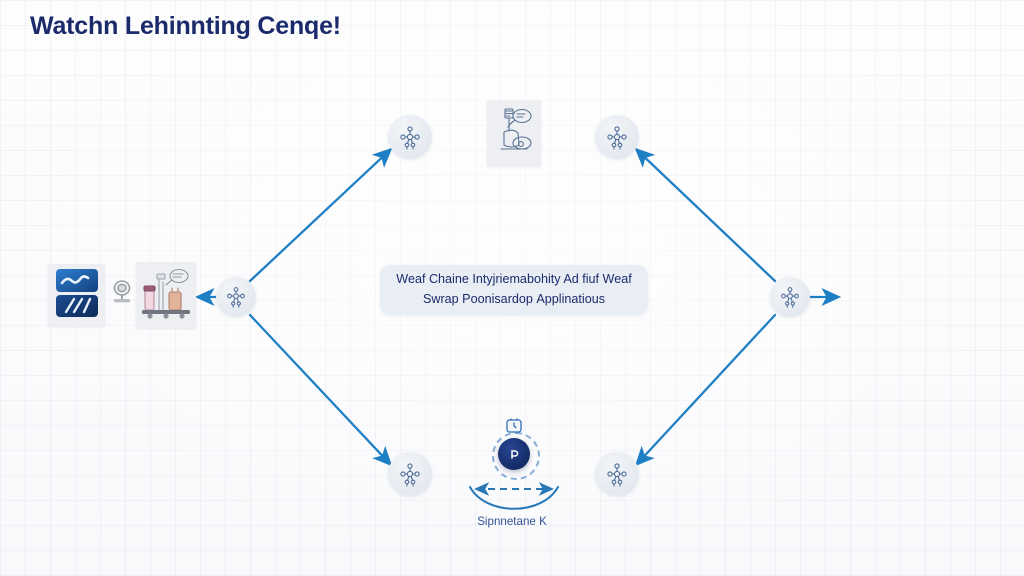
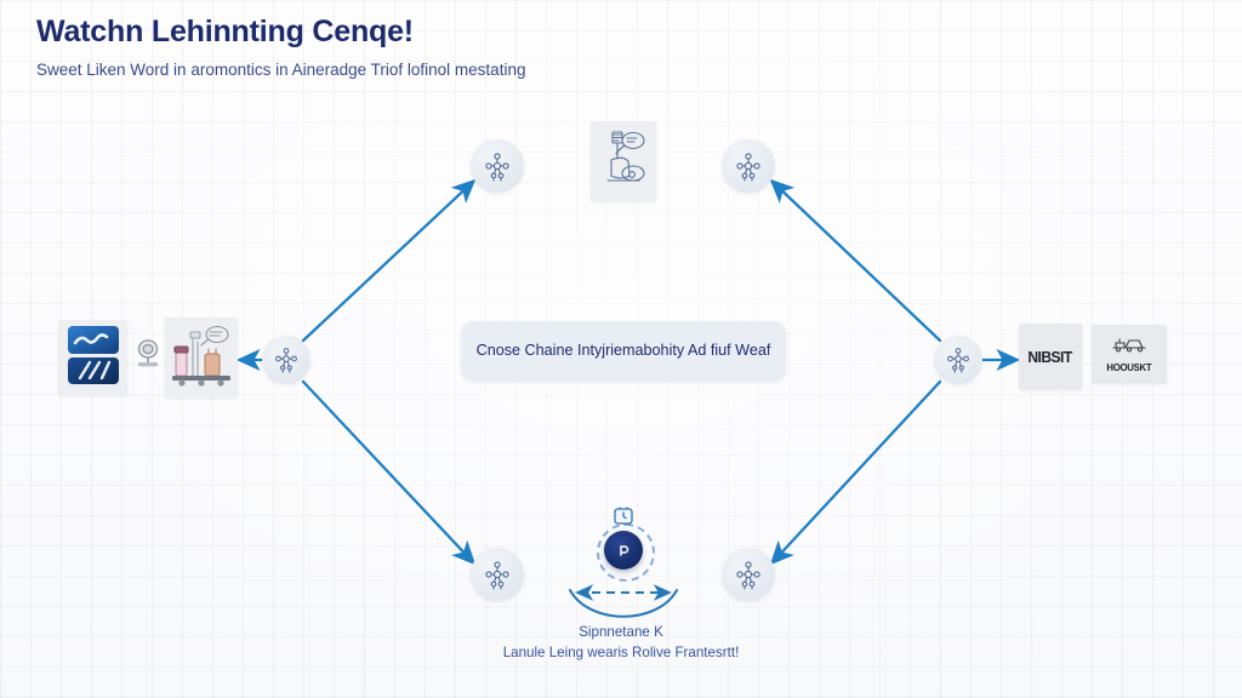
  Watchn Lehinnting Cenqe!
+ Sweet Liken Word in aromontics in Aineradge Triof lofinol mestating
+ NIBSIT
+ HOOUSKT
- Weaf Chaine Intyjriemabohity Ad fiuf Weaf
+ Cnose Chaine Intyjriemabohity Ad fiuf Weaf
- Swrap Poonisardoр Αpplinatious
  Sipnnetane K
+ Lanule Leing wearis Rolive Frantesrtt!
